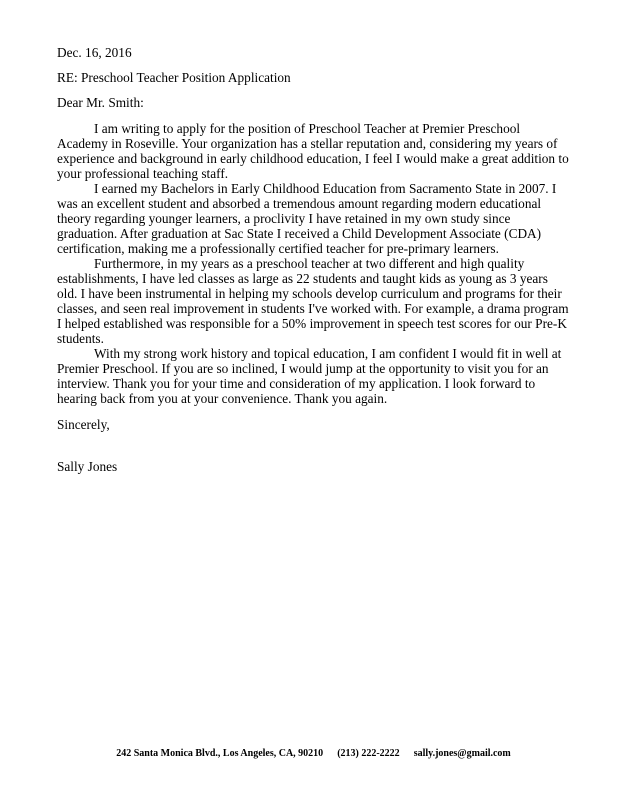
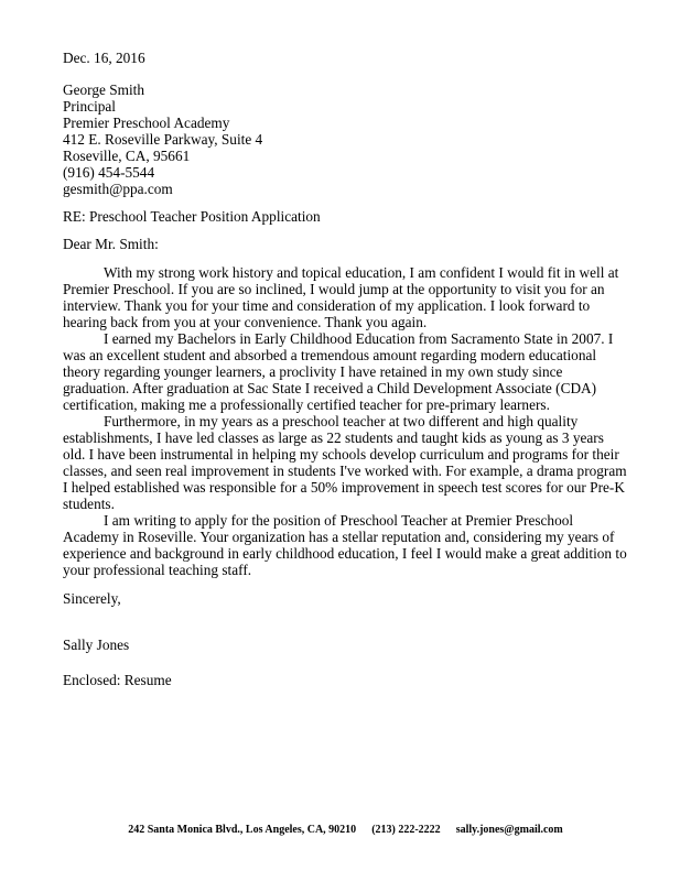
  Dec. 16, 2016
+ George Smith
+ Principal
+ Premier Preschool Academy
+ 412 E. Roseville Parkway, Suite 4
+ Roseville, CA, 95661
+ (916) 454-5544
+ gesmith@ppa.com
  RE: Preschool Teacher Position Application
  Dear Mr. Smith:
- I am writing to apply for the position of Preschool Teacher at Premier Preschool Academy in Roseville. Your organization has a stellar reputation and, considering my years of experience and background in early childhood education, I feel I would make a great addition to your professional teaching staff.
+ With my strong work history and topical education, I am confident I would fit in well at Premier Preschool. If you are so inclined, I would jump at the opportunity to visit you for an interview. Thank you for your time and consideration of my application. I look forward to hearing back from you at your convenience. Thank you again.
  I earned my Bachelors in Early Childhood Education from Sacramento State in 2007. I was an excellent student and absorbed a tremendous amount regarding modern educational theory regarding younger learners, a proclivity I have retained in my own study since graduation. After graduation at Sac State I received a Child Development Associate (CDA) certification, making me a professionally certified teacher for pre-primary learners.
  Furthermore, in my years as a preschool teacher at two different and high quality establishments, I have led classes as large as 22 students and taught kids as young as 3 years old. I have been instrumental in helping my schools develop curriculum and programs for their classes, and seen real improvement in students I've worked with. For example, a drama program I helped established was responsible for a 50% improvement in speech test scores for our Pre-K students.
- With my strong work history and topical education, I am confident I would fit in well at Premier Preschool. If you are so inclined, I would jump at the opportunity to visit you for an interview. Thank you for your time and consideration of my application. I look forward to hearing back from you at your convenience. Thank you again.
+ I am writing to apply for the position of Preschool Teacher at Premier Preschool Academy in Roseville. Your organization has a stellar reputation and, considering my years of experience and background in early childhood education, I feel I would make a great addition to your professional teaching staff.
  Sincerely,
  Sally Jones
+ Enclosed: Resume
  242 Santa Monica Blvd., Los Angeles, CA, 90210 (213) 222-2222 sally.jones@gmail.com
